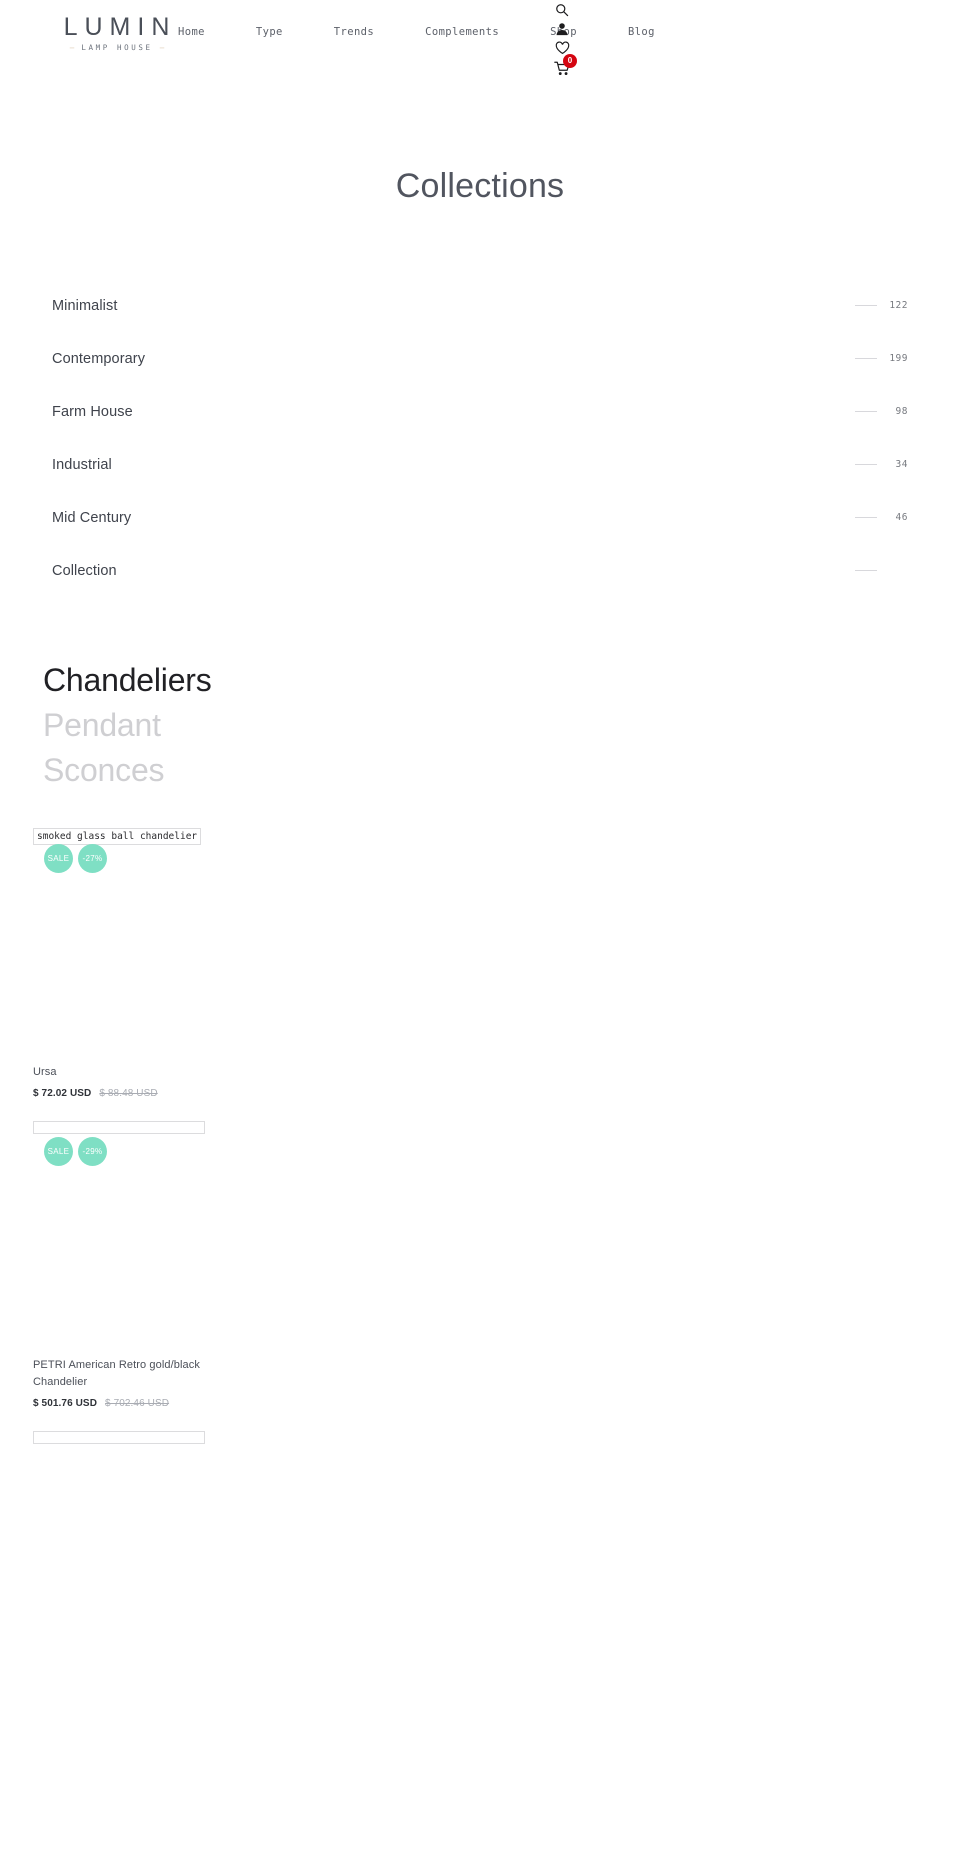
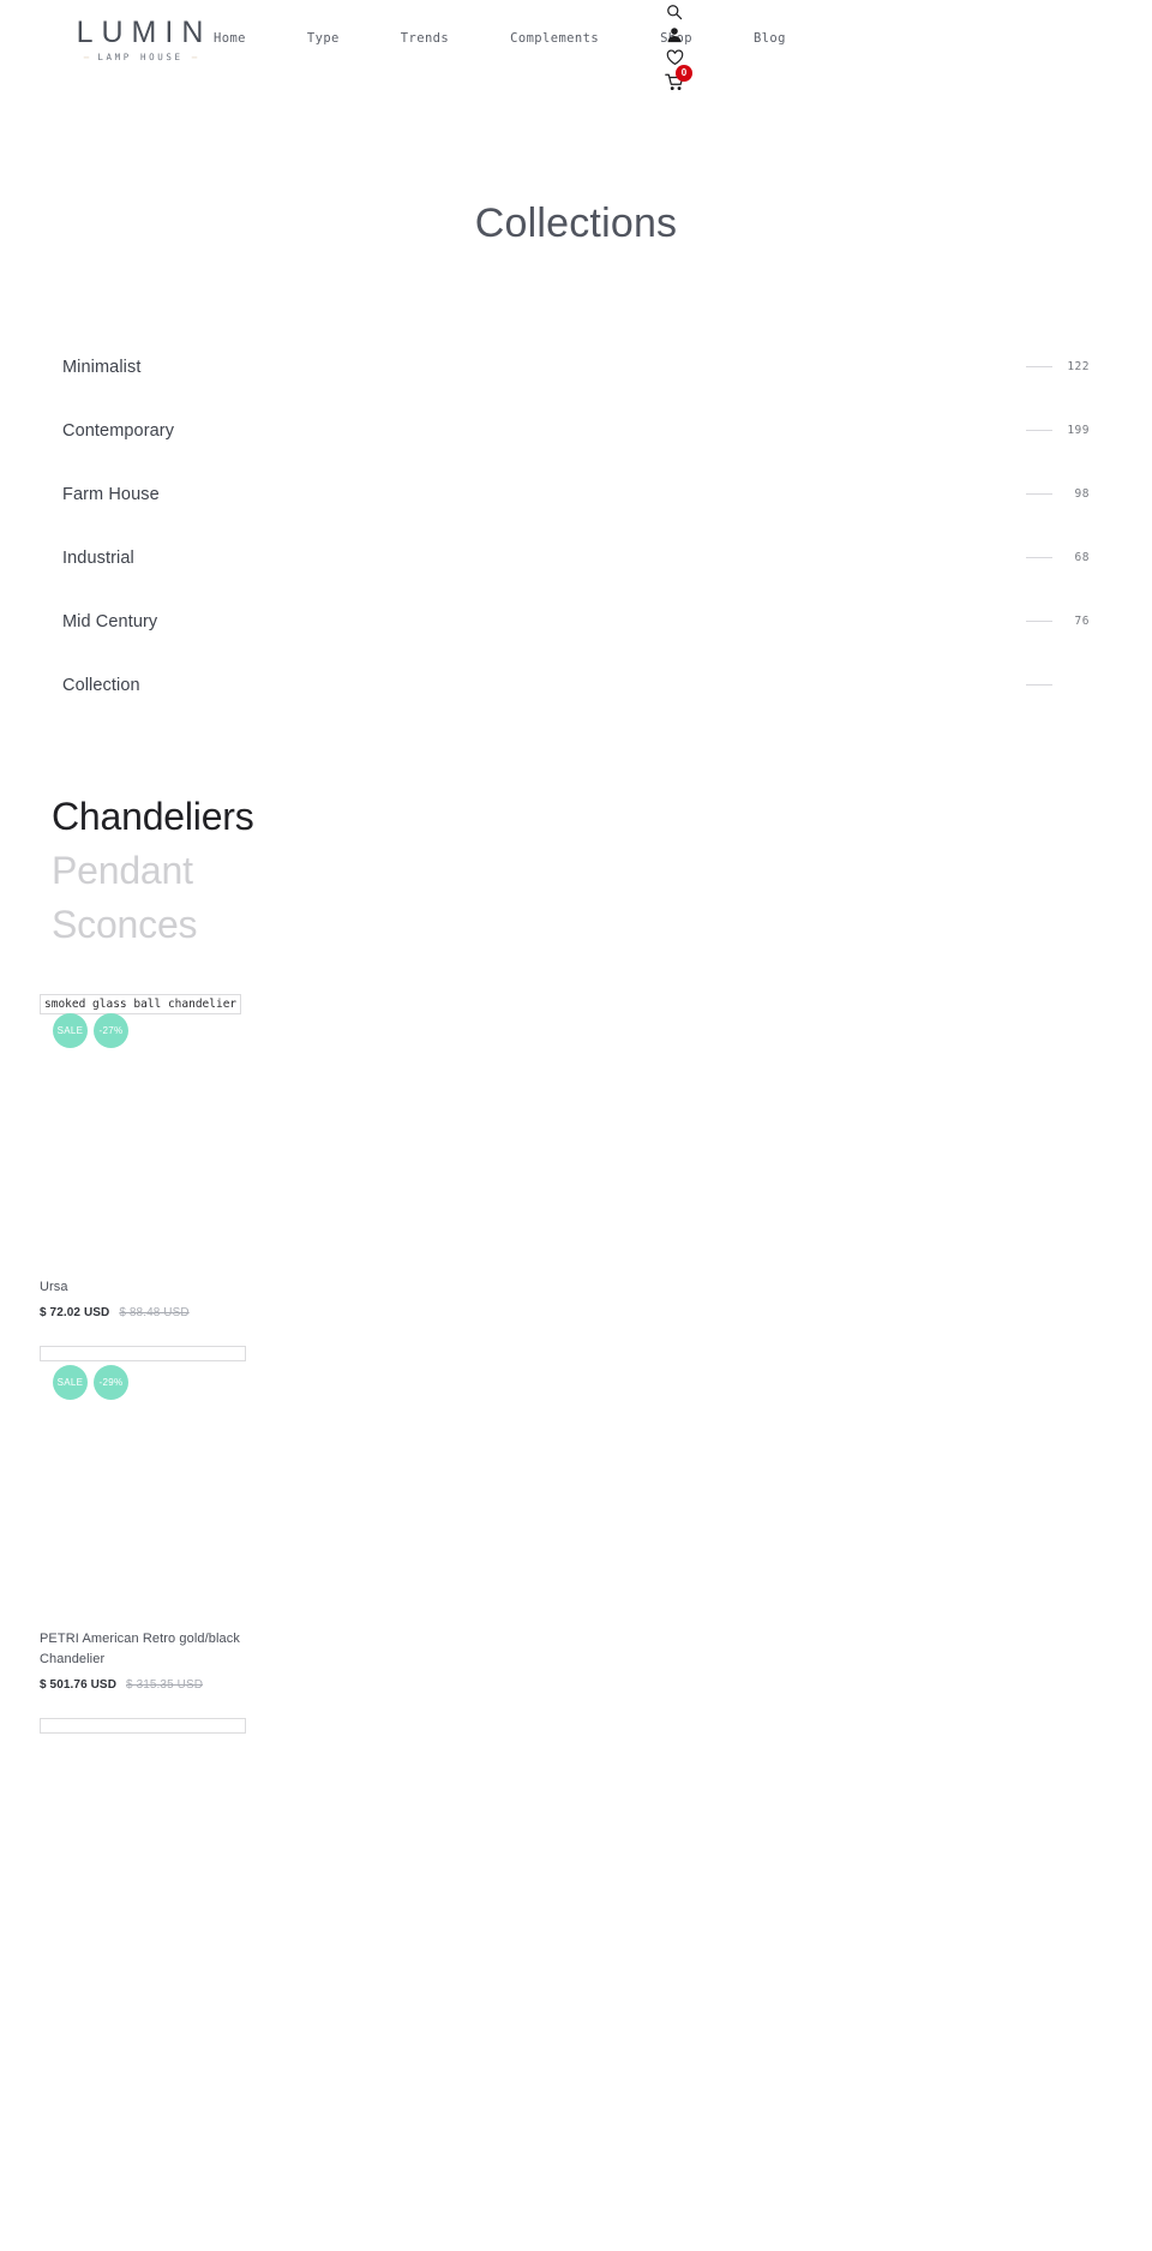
  LUMIN
  — LAMP HOUSE —
  Home
  Type
  Trends
  Complements
  Sop
  Blog
  0
  Collections
  Minimalist
  122
  Contemporary
  199
  Farm House
  98
  Industrial
- 34
+ 68
  Mid Century
- 46
+ 76
  Collection
  Chandeliers
  Pendant
  Sconces
  smoked glass ball chandelier
  SALE
  -27%
  Ursa
  $ 72.02 USD
  $ 88.48 USD
  SALE
  -29%
  PETRI American Retro gold/black Chandelier
  $ 501.76 USD
- $ 702.46 USD
+ $ 315.35 USD
